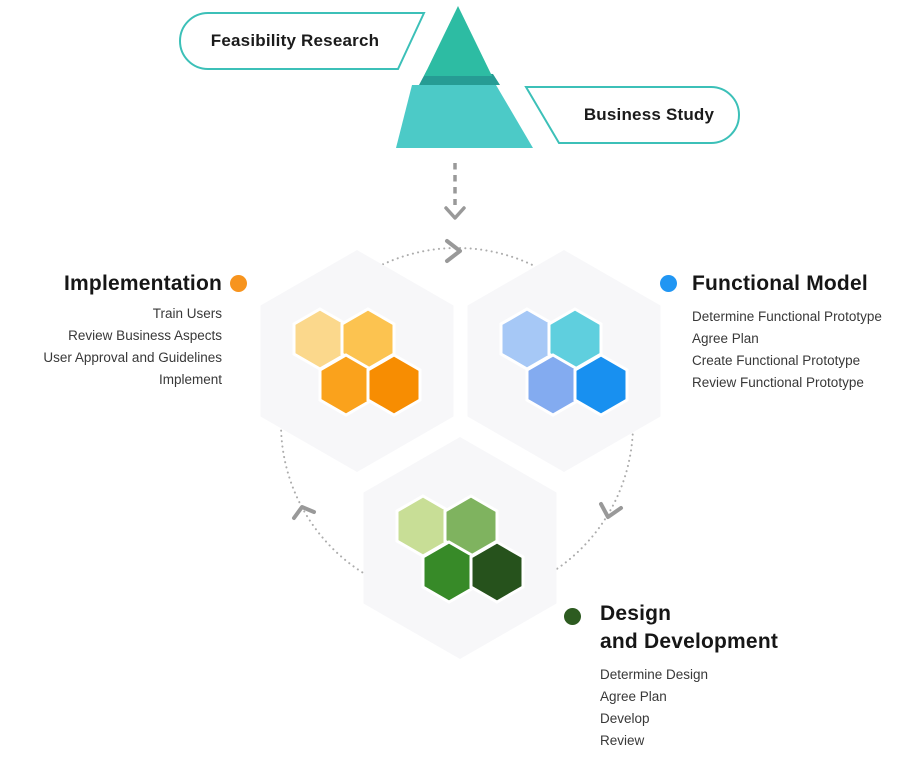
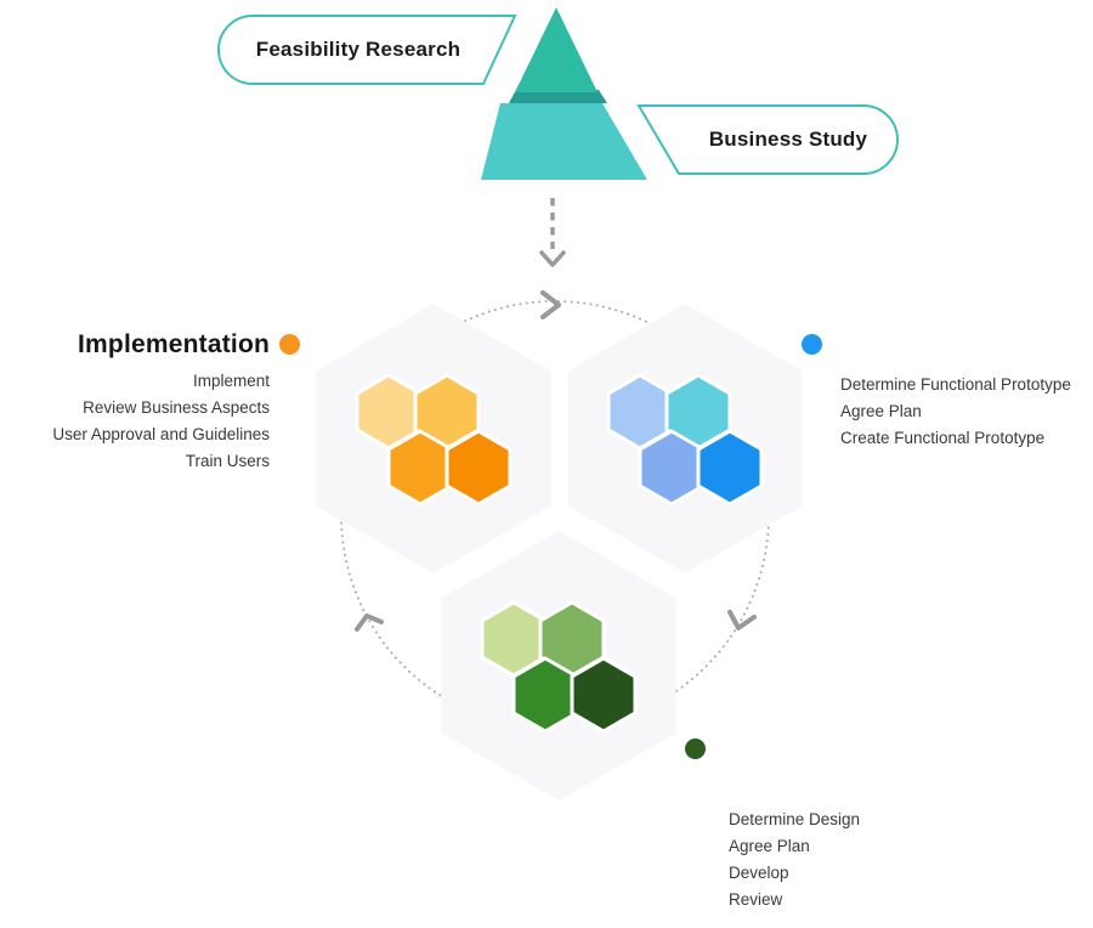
  Feasibility Research
  Business Study
  Implementation
- Train Users
+ Implement
  Review Business Aspects
  User Approval and Guidelines
- Implement
+ Train Users
- Functional Model
  Determine Functional Prototype
  Agree Plan
  Create Functional Prototype
- Review Functional Prototype
- Design
- and Development
  Determine Design
  Agree Plan
  Develop
  Review
